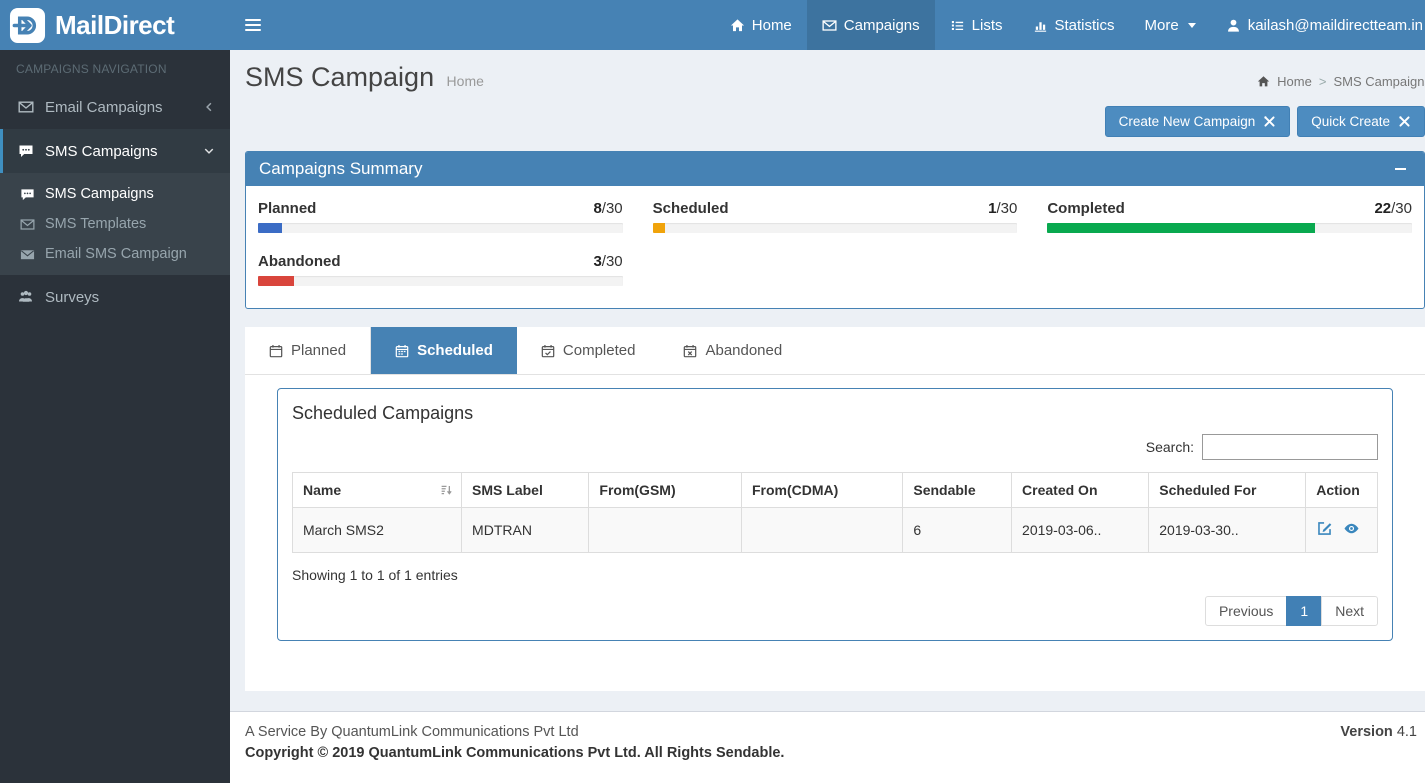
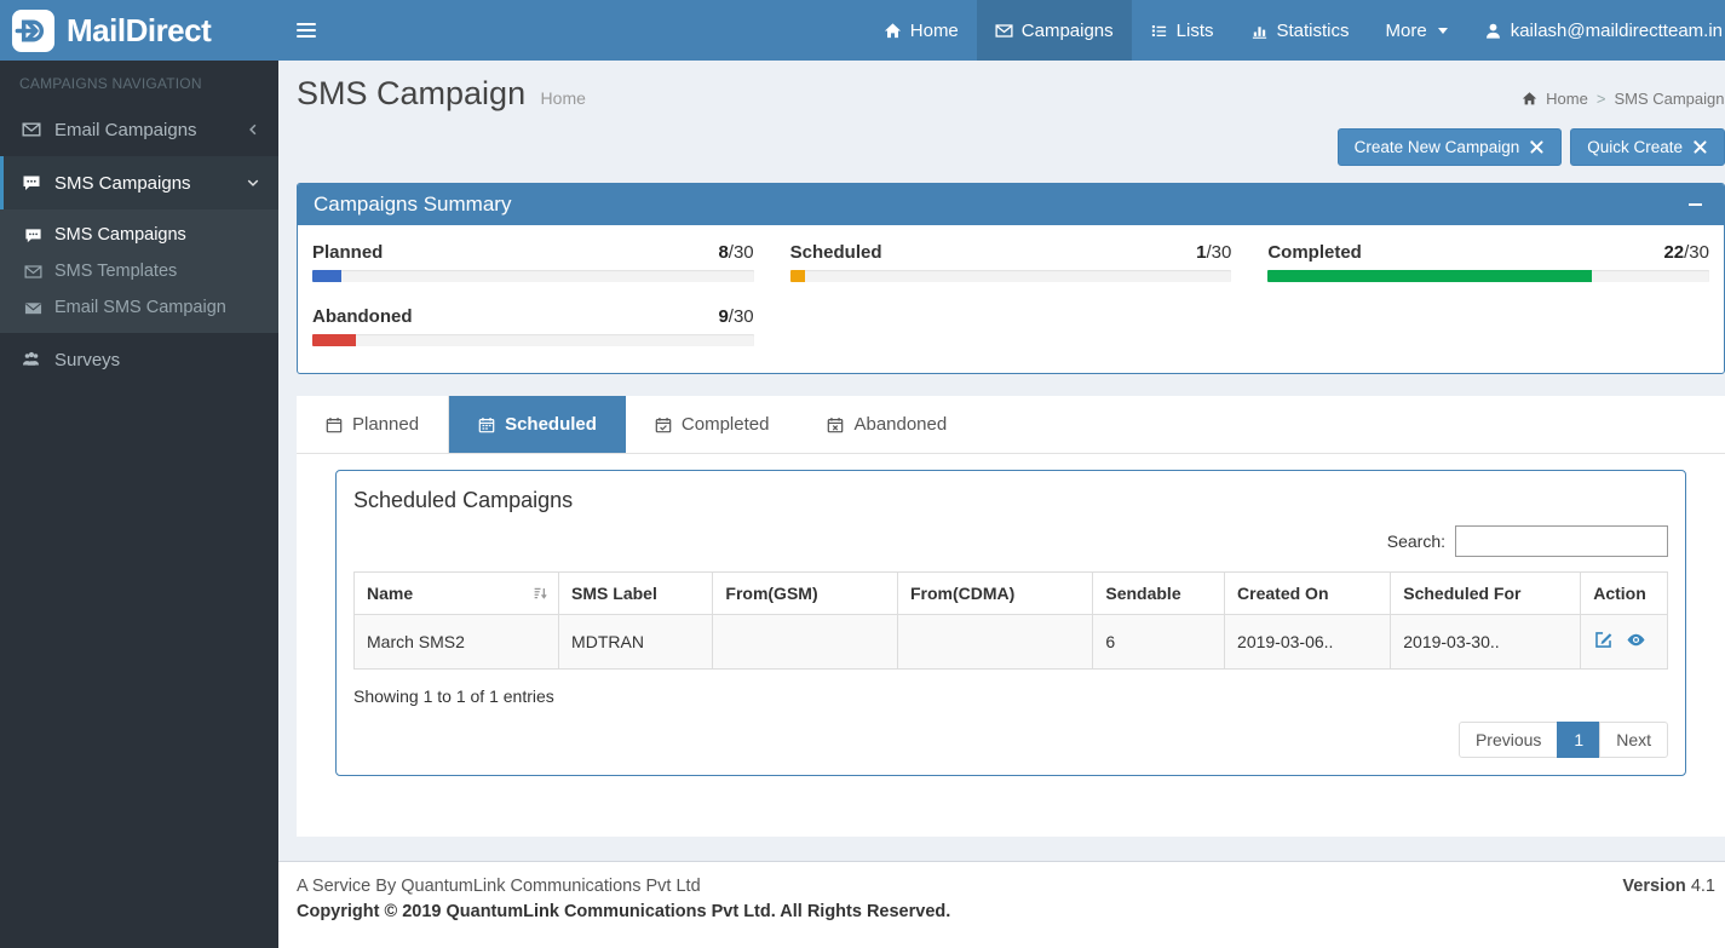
  MailDirect
  Home
  Campaigns
  Lists
  Statistics
  More
  kailash@maildirectteam.in
  CAMPAIGNS NAVIGATION
  Email Campaigns
  SMS Campaigns
  SMS Campaigns
  SMS Templates
  Email SMS Campaign
  Surveys
  SMS Campaign Home
  Home
  >
  SMS Campaign
  Create New Campaign
  Quick Create
  Campaigns Summary
  Planned
  8/30
  Scheduled
  1/30
  Completed
  22/30
  Abandoned
- 3/30
+ 9/30
  Planned
  Scheduled
  Completed
  Abandoned
  Scheduled Campaigns
  Search:
  Name	SMS Label	From(GSM)	From(CDMA)	Sendable	Created On	Scheduled For	Action
  March SMS2	MDTRAN			6	2019-03-06..	2019-03-30..
  Showing 1 to 1 of 1 entries
  Previous
  1
  Next
  A Service By QuantumLink Communications Pvt Ltd
- Copyright © 2019 QuantumLink Communications Pvt Ltd. All Rights Sendable.
+ Copyright © 2019 QuantumLink Communications Pvt Ltd. All Rights Reserved.
  Version 4.1
